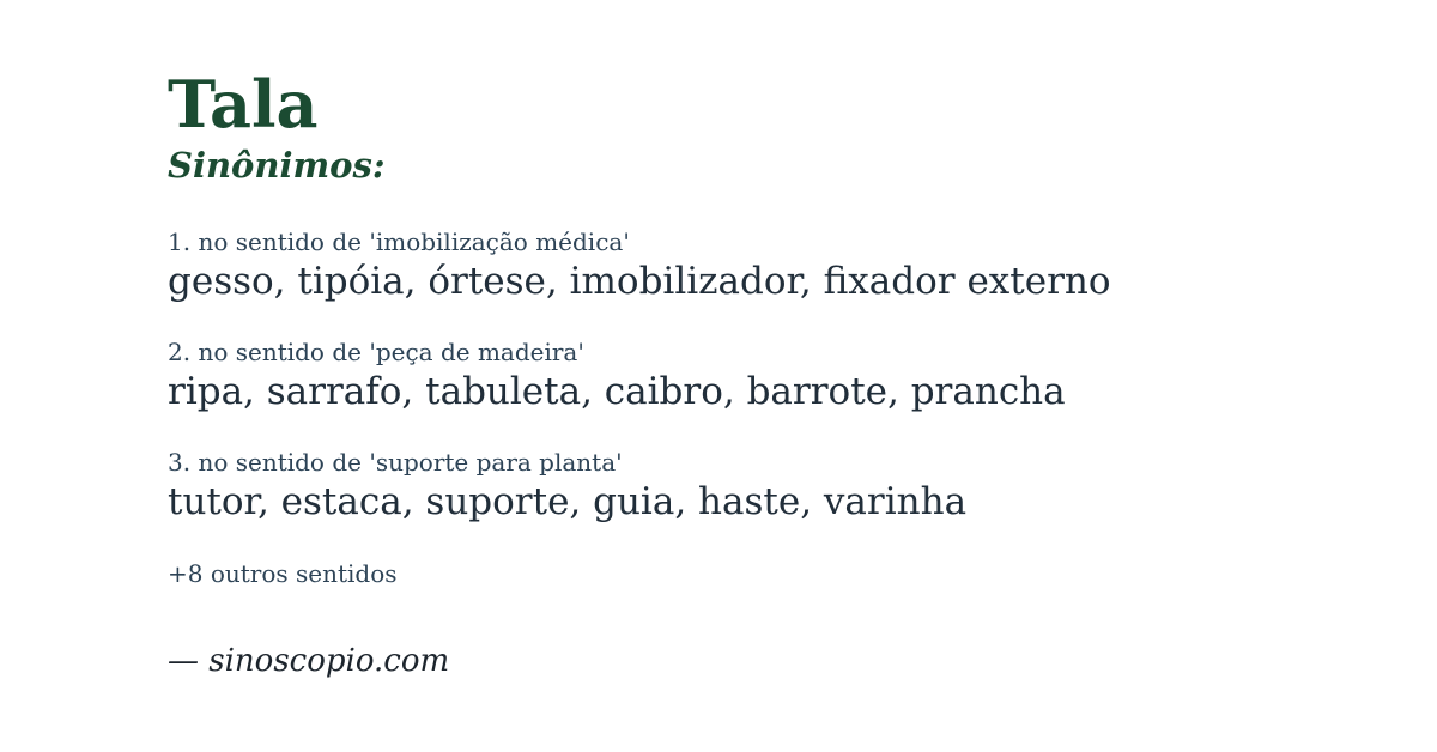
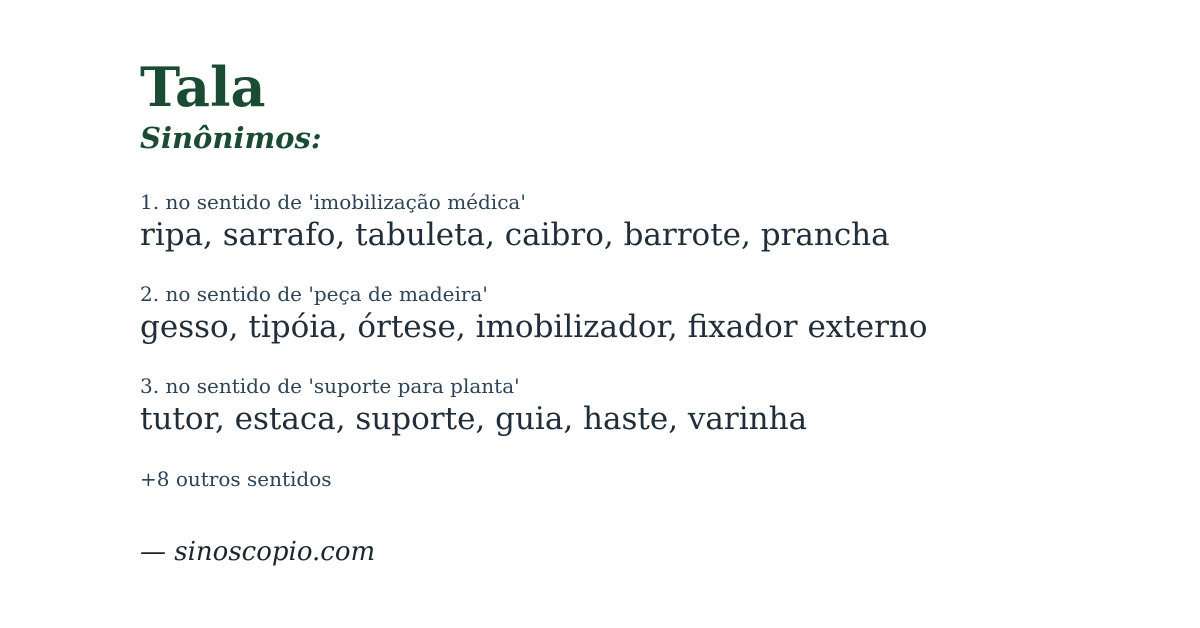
  Tala
  Sinônimos:
  1. no sentido de 'imobilização médica'
- gesso, tipóia, órtese, imobilizador, fixador externo
+ ripa, sarrafo, tabuleta, caibro, barrote, prancha
  2. no sentido de 'peça de madeira'
- ripa, sarrafo, tabuleta, caibro, barrote, prancha
+ gesso, tipóia, órtese, imobilizador, fixador externo
  3. no sentido de 'suporte para planta'
  tutor, estaca, suporte, guia, haste, varinha
  +8 outros sentidos
  — sinoscopio.com
